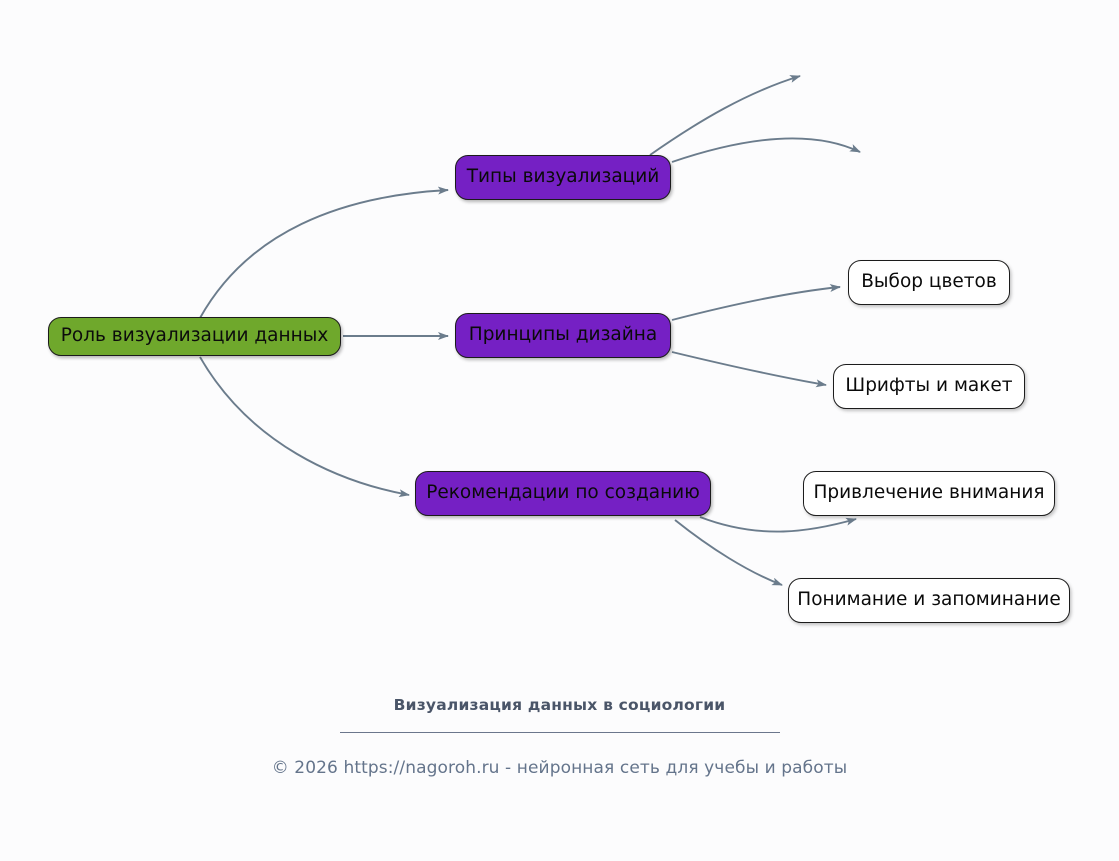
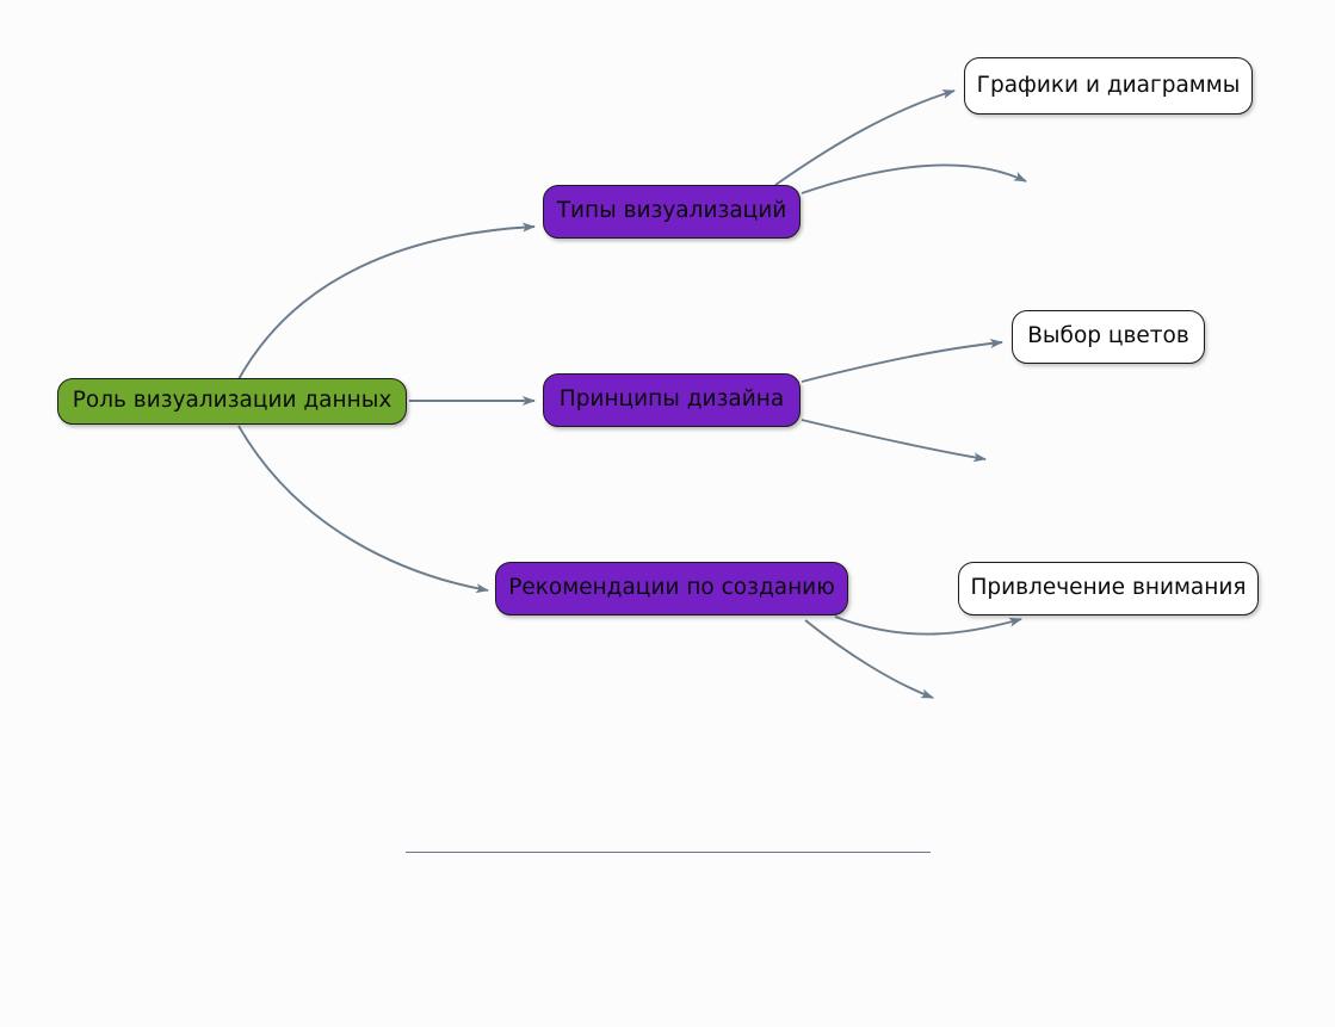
  Роль визуализации данных
  Типы визуализаций
+ Графики и диаграммы
  Принципы дизайна
  Выбор цветов
- Шрифты и макет
  Рекомендации по созданию
  Привлечение внимания
- Понимание и запоминание
- Визуализация данных в социологии
- © 2026 https://nagoroh.ru - нейронная сеть для учебы и работы
